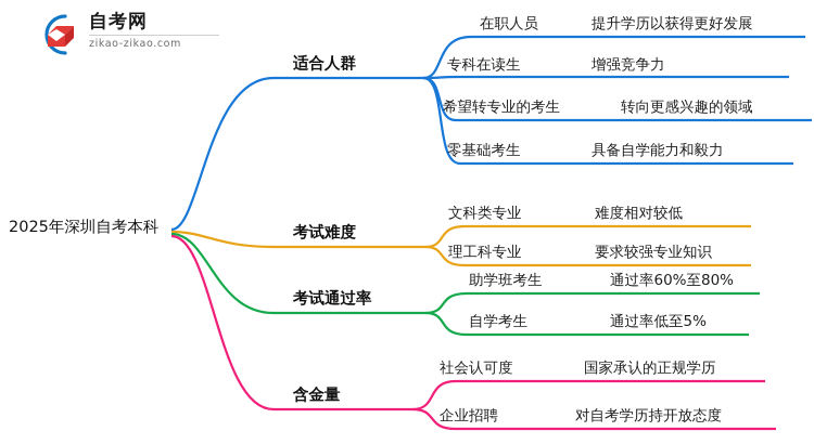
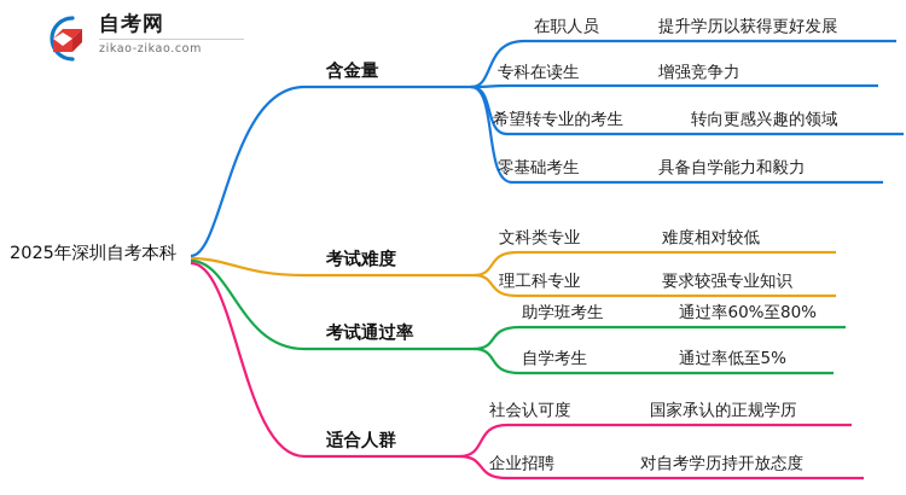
  自考网
  zikao-zikao.com
  2025年深圳自考本科
- 适合人群
+ 含金量
  考试难度
  考试通过率
- 含金量
+ 适合人群
  在职人员
  提升学历以获得更好发展
  专科在读生
  增强竞争力
  希望转专业的考生
  转向更感兴趣的领域
  零基础考生
  具备自学能力和毅力
  文科类专业
  难度相对较低
  理工科专业
  要求较强专业知识
  助学班考生
  通过率60%至80%
  自学考生
  通过率低至5%
  社会认可度
  国家承认的正规学历
  企业招聘
  对自考学历持开放态度
